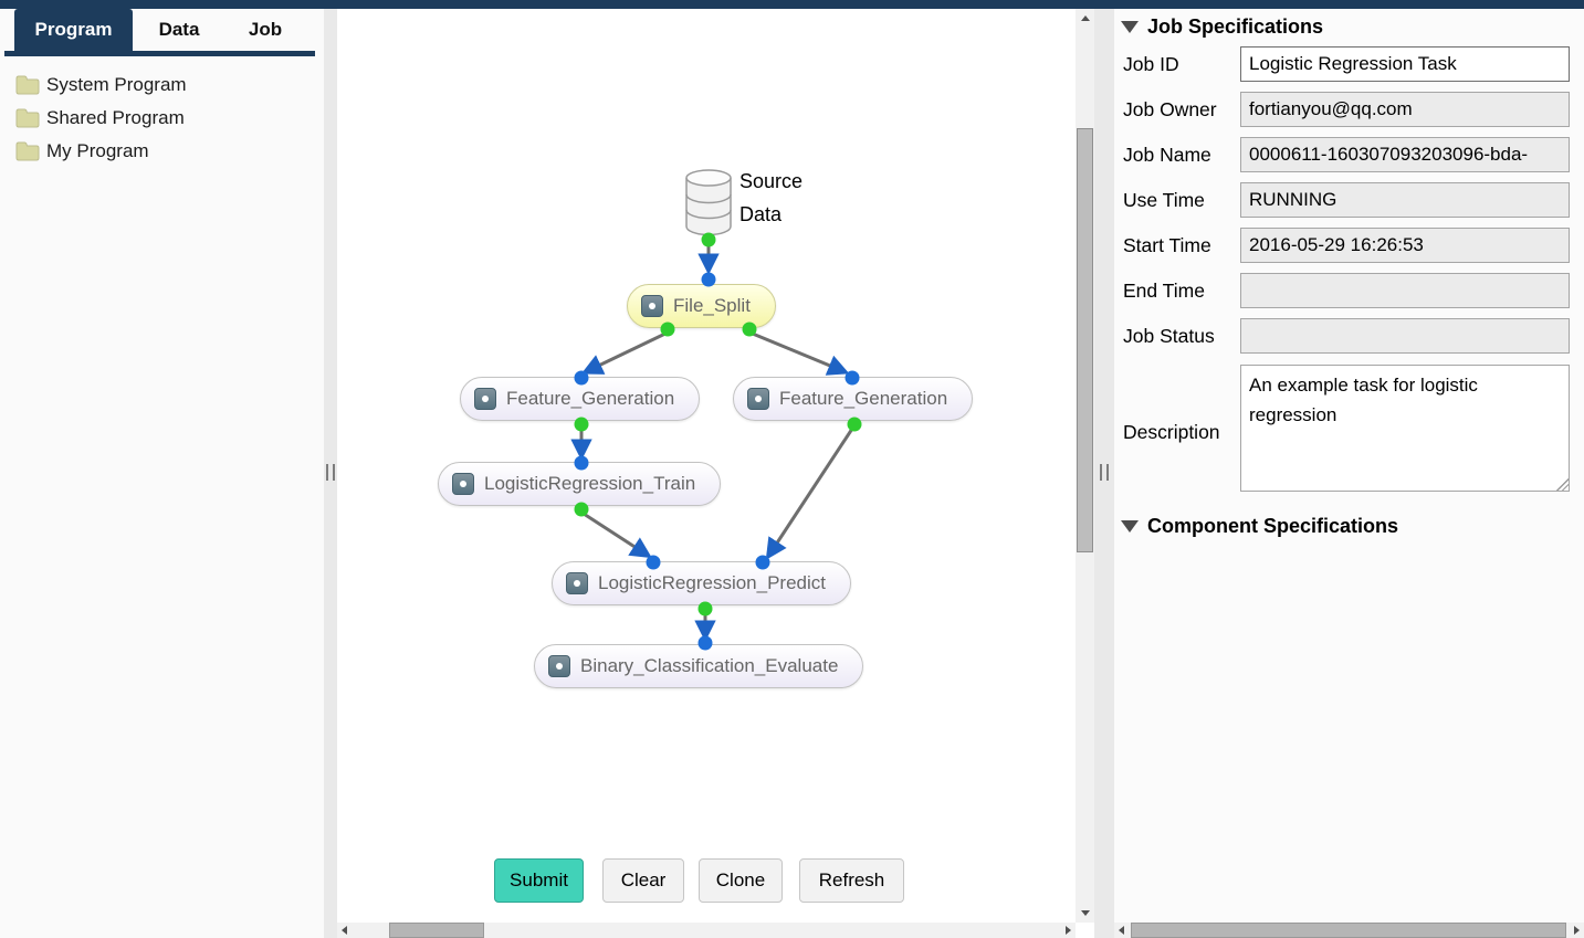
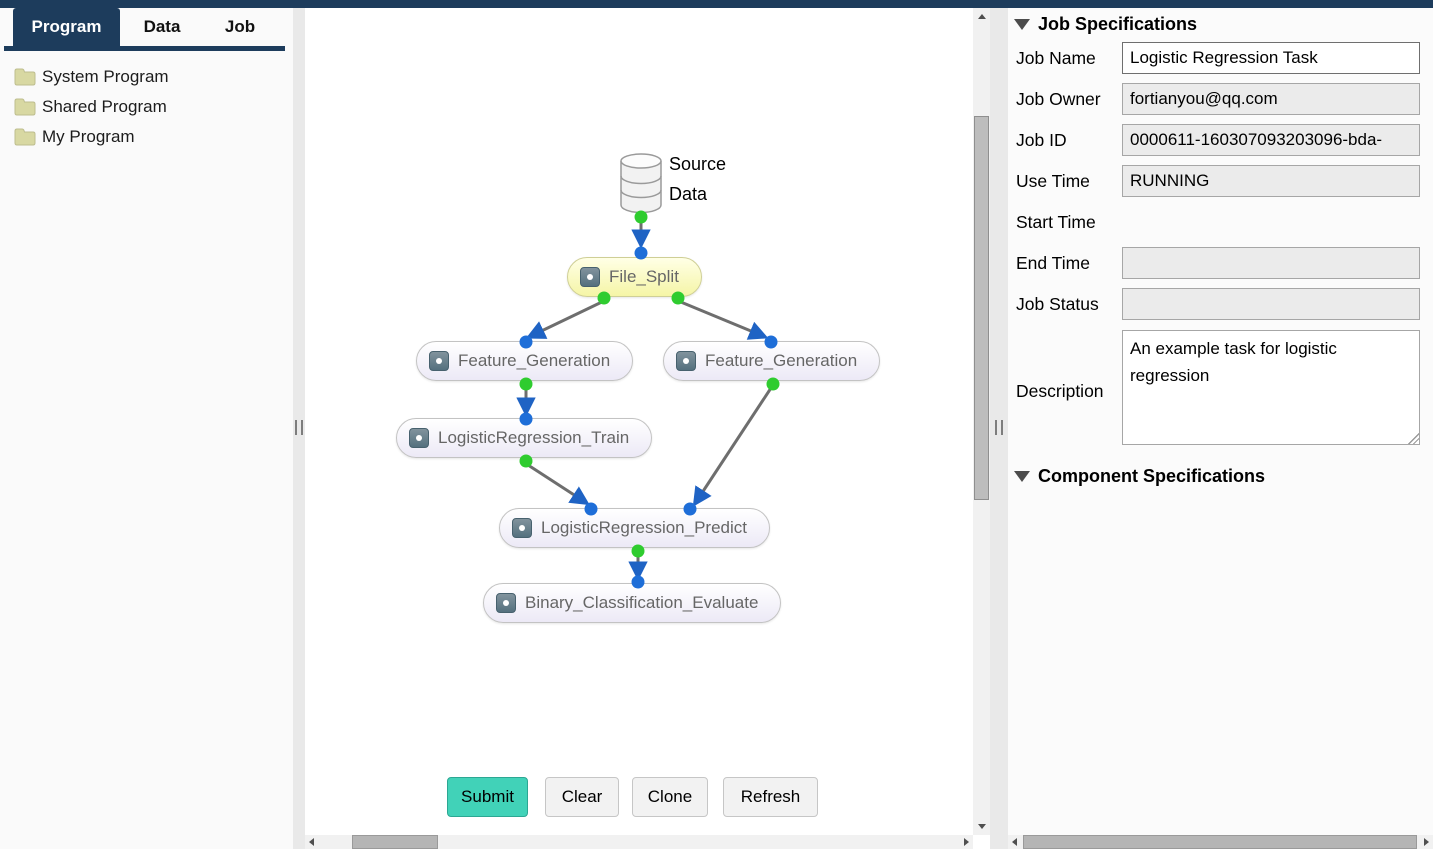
  Program
  Data
  Job
  System Program
  Shared Program
  My Program
  Source
  Data
  File_Split
  Feature_Generation
  Feature_Generation
  LogisticRegression_Train
  LogisticRegression_Predict
  Binary_Classification_Evaluate
  Submit
  Clear
  Clone
  Refresh
  Job Specifications
- Job ID
+ Job Name
  Logistic Regression Task
  Job Owner
  fortianyou@qq.com
- Job Name
+ Job ID
  0000611-160307093203096-bda-
  Use Time
  RUNNING
  Start Time
- 2016-05-29 16:26:53
  End Time
  Job Status
  Description
  Component Specifications
